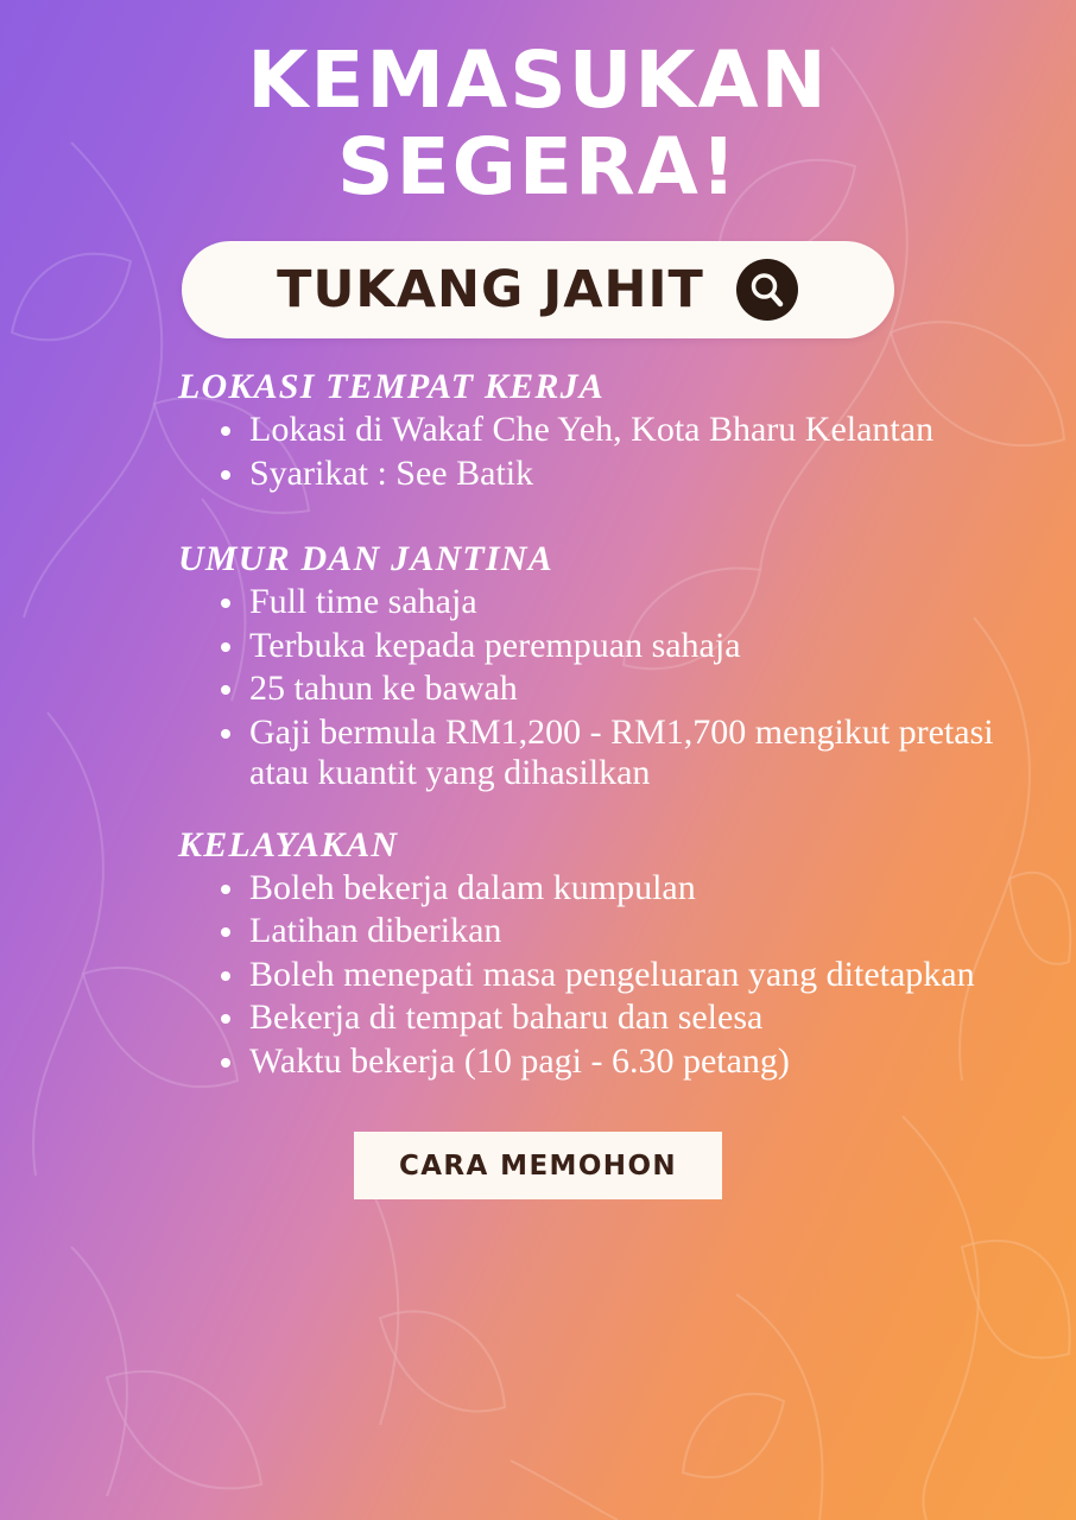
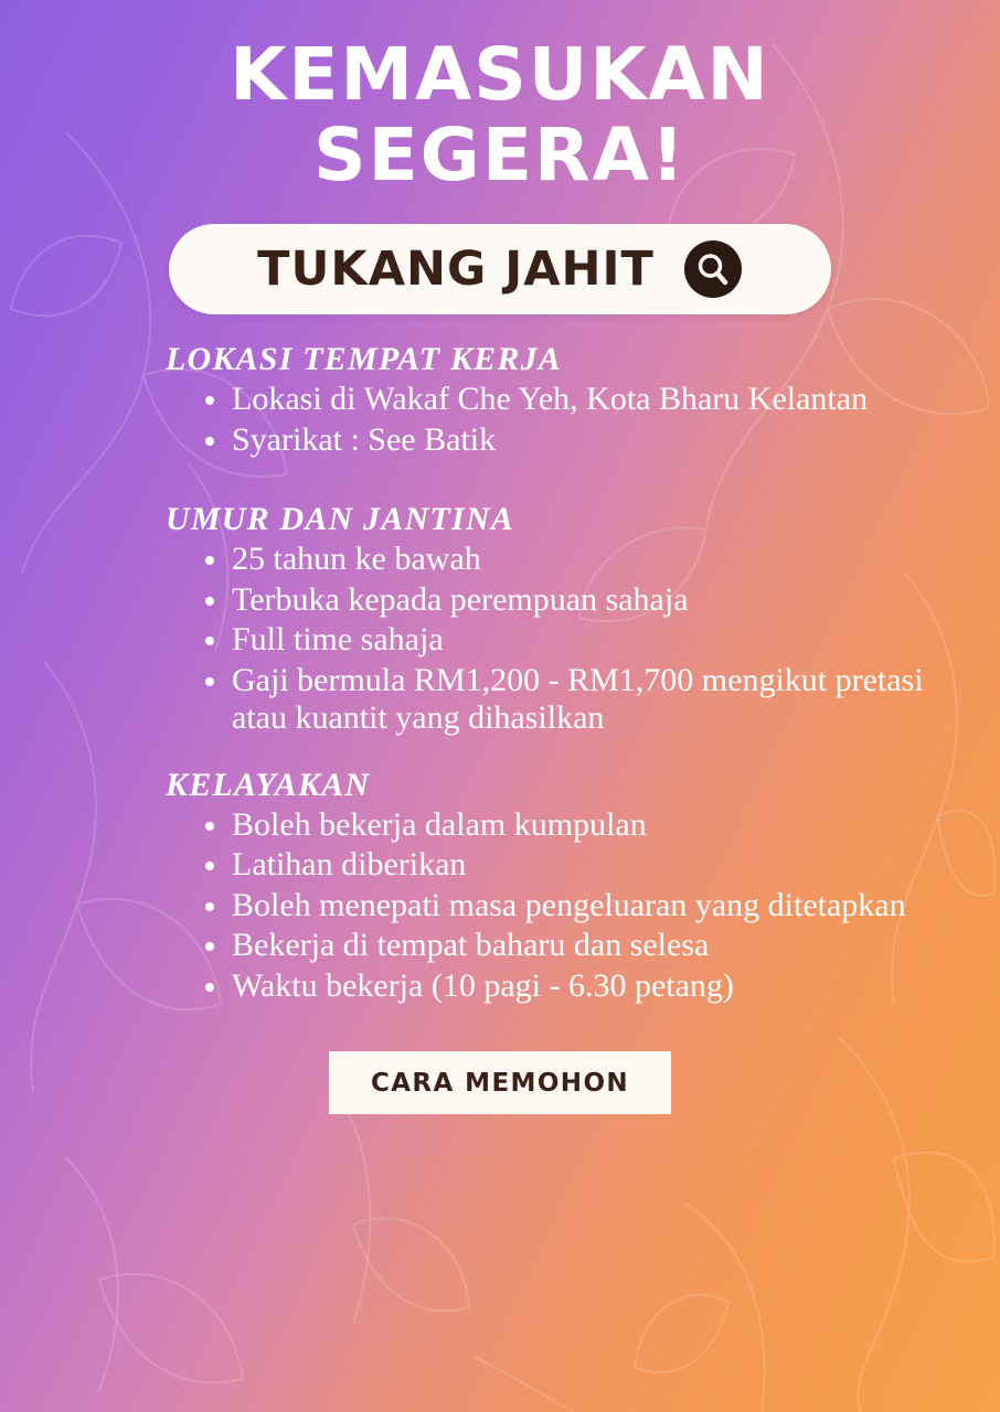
  KEMASUKAN
  SEGERA!
  TUKANG JAHIT
  LOKASI TEMPAT KERJA
  Lokasi di Wakaf Che Yeh, Kota Bharu Kelantan
  Syarikat : See Batik
  UMUR DAN JANTINA
- Full time sahaja
+ 25 tahun ke bawah
  Terbuka kepada perempuan sahaja
- 25 tahun ke bawah
+ Full time sahaja
  Gaji bermula RM1,200 - RM1,700 mengikut pretasi atau kuantit yang dihasilkan
  KELAYAKAN
  Boleh bekerja dalam kumpulan
  Latihan diberikan
  Boleh menepati masa pengeluaran yang ditetapkan
  Bekerja di tempat baharu dan selesa
  Waktu bekerja (10 pagi - 6.30 petang)
  CARA MEMOHON
